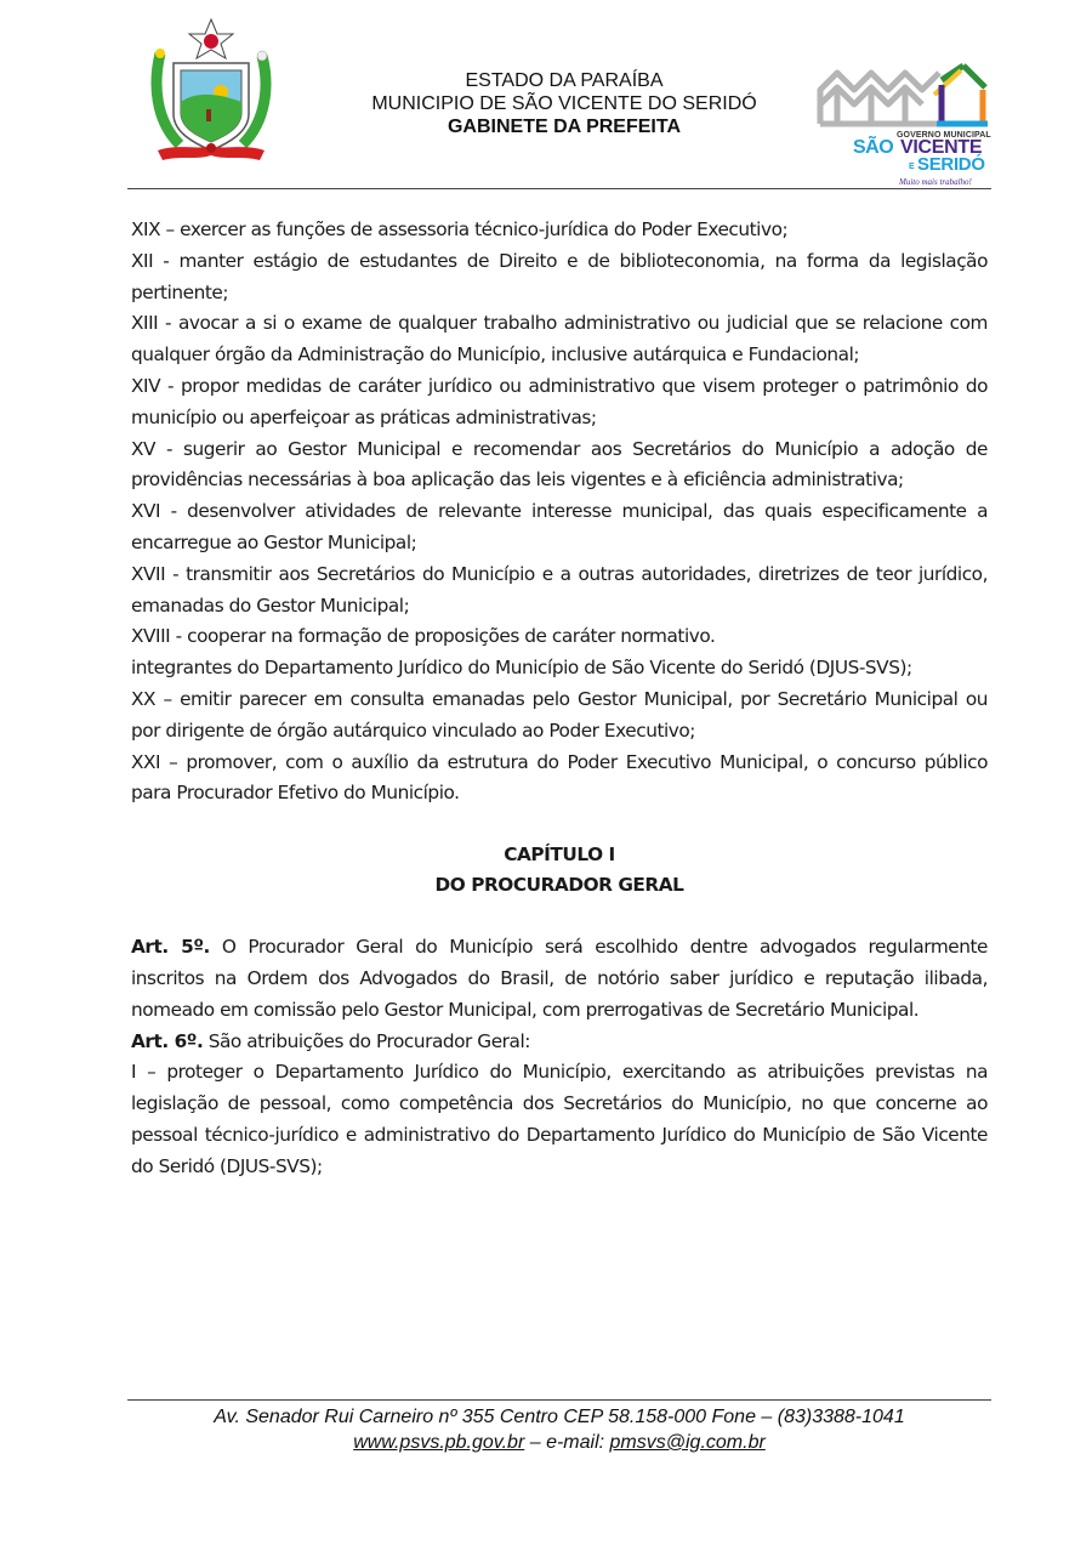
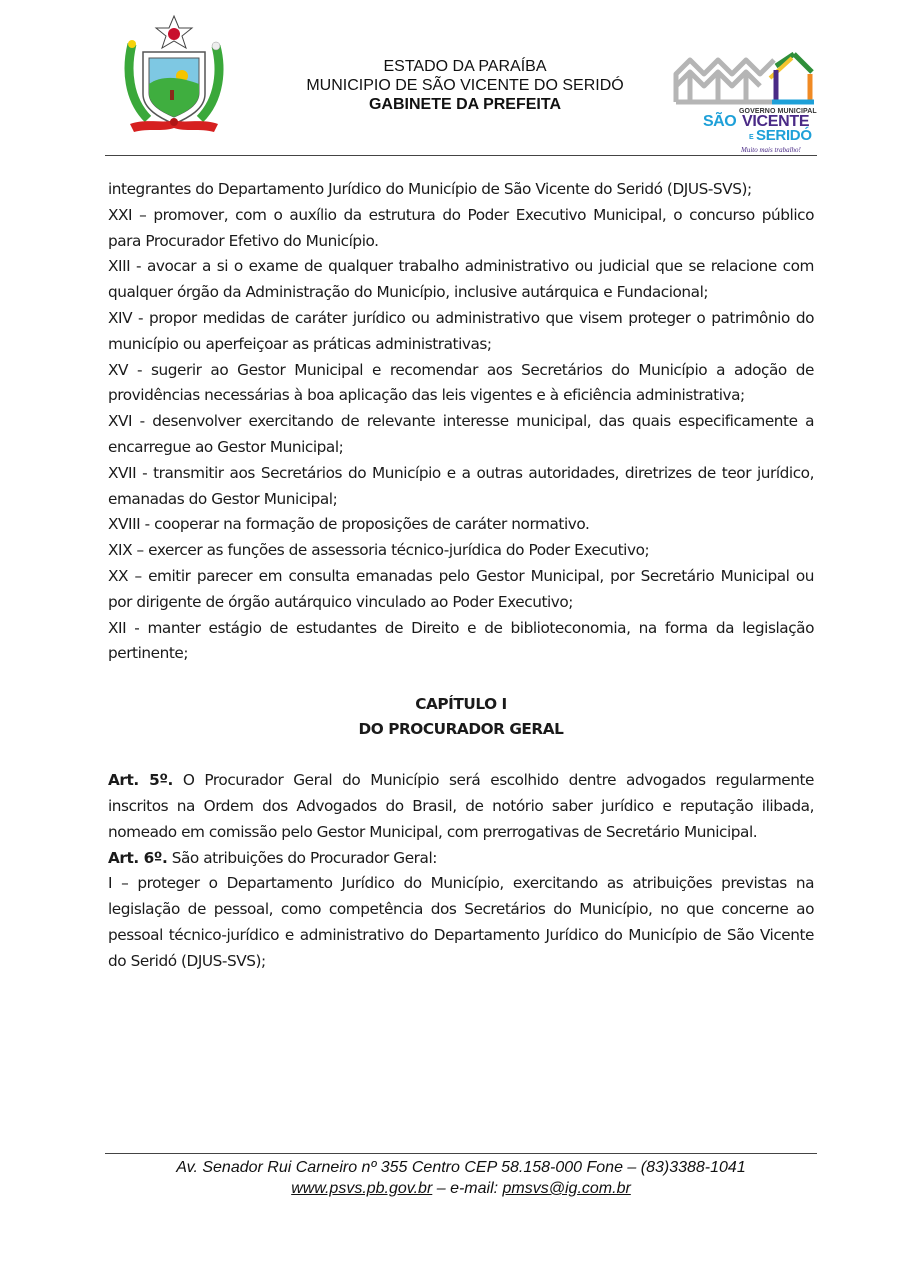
  ESTADO DA PARAÍBA
  MUNICIPIO DE SÃO VICENTE DO SERIDÓ
  GABINETE DA PREFEITA
  SÃO
  VICENTE
  SERIDÓ
  Muito mais trabalho!
- XIX – exercer as funções de assessoria técnico-jurídica do Poder Executivo;
+ integrantes do Departamento Jurídico do Município de São Vicente do Seridó (DJUS-SVS);
- XII - manter estágio de estudantes de Direito e de biblioteconomia, na forma da legislação pertinente;
+ XXI – promover, com o auxílio da estrutura do Poder Executivo Municipal, o concurso público para Procurador Efetivo do Município.
  XIII - avocar a si o exame de qualquer trabalho administrativo ou judicial que se relacione com qualquer órgão da Administração do Município, inclusive autárquica e Fundacional;
  XIV - propor medidas de caráter jurídico ou administrativo que visem proteger o patrimônio do município ou aperfeiçoar as práticas administrativas;
  XV - sugerir ao Gestor Municipal e recomendar aos Secretários do Município a adoção de providências necessárias à boa aplicação das leis vigentes e à eficiência administrativa;
- XVI - desenvolver atividades de relevante interesse municipal, das quais especificamente a encarregue ao Gestor Municipal;
+ XVI - desenvolver exercitando de relevante interesse municipal, das quais especificamente a encarregue ao Gestor Municipal;
  XVII - transmitir aos Secretários do Município e a outras autoridades, diretrizes de teor jurídico, emanadas do Gestor Municipal;
  XVIII - cooperar na formação de proposições de caráter normativo.
- integrantes do Departamento Jurídico do Município de São Vicente do Seridó (DJUS-SVS);
+ XIX – exercer as funções de assessoria técnico-jurídica do Poder Executivo;
  XX – emitir parecer em consulta emanadas pelo Gestor Municipal, por Secretário Municipal ou por dirigente de órgão autárquico vinculado ao Poder Executivo;
- XXI – promover, com o auxílio da estrutura do Poder Executivo Municipal, o concurso público para Procurador Efetivo do Município.
+ XII - manter estágio de estudantes de Direito e de biblioteconomia, na forma da legislação pertinente;
  CAPÍTULO I
  DO PROCURADOR GERAL
  Art. 5º. O Procurador Geral do Município será escolhido dentre advogados regularmente inscritos na Ordem dos Advogados do Brasil, de notório saber jurídico e reputação ilibada, nomeado em comissão pelo Gestor Municipal, com prerrogativas de Secretário Municipal.
  Art. 6º. São atribuições do Procurador Geral:
  I – proteger o Departamento Jurídico do Município, exercitando as atribuições previstas na legislação de pessoal, como competência dos Secretários do Município, no que concerne ao pessoal técnico-jurídico e administrativo do Departamento Jurídico do Município de São Vicente do Seridó (DJUS-SVS);
  Av. Senador Rui Carneiro nº 355 Centro CEP 58.158-000 Fone – (83)3388-1041
  www.psvs.pb.gov.br – e-mail: pmsvs@ig.com.br
